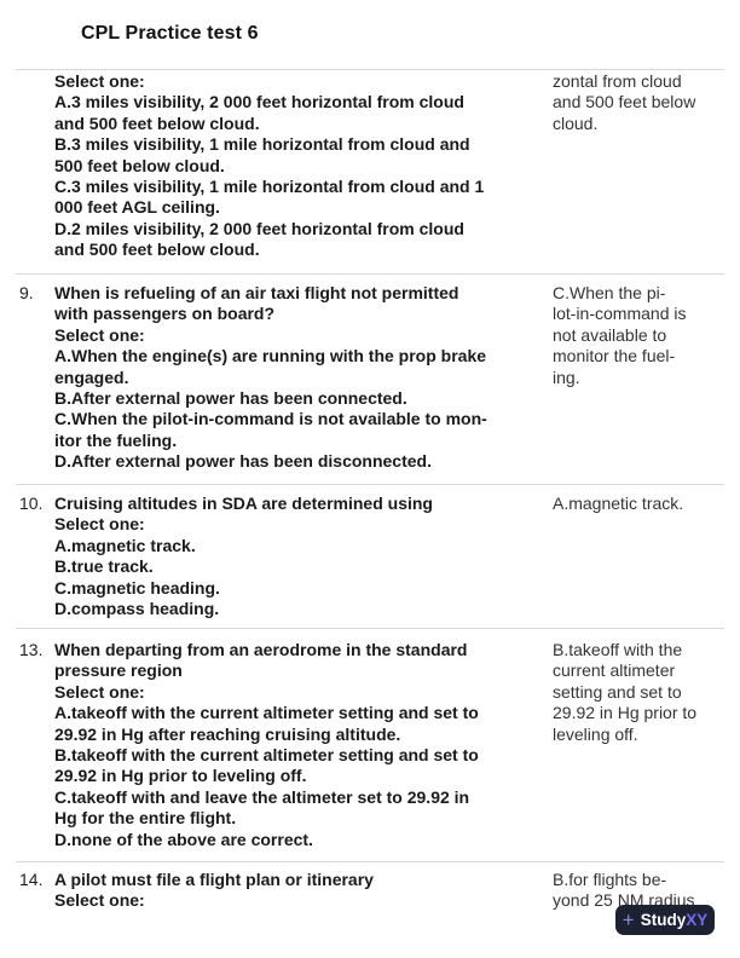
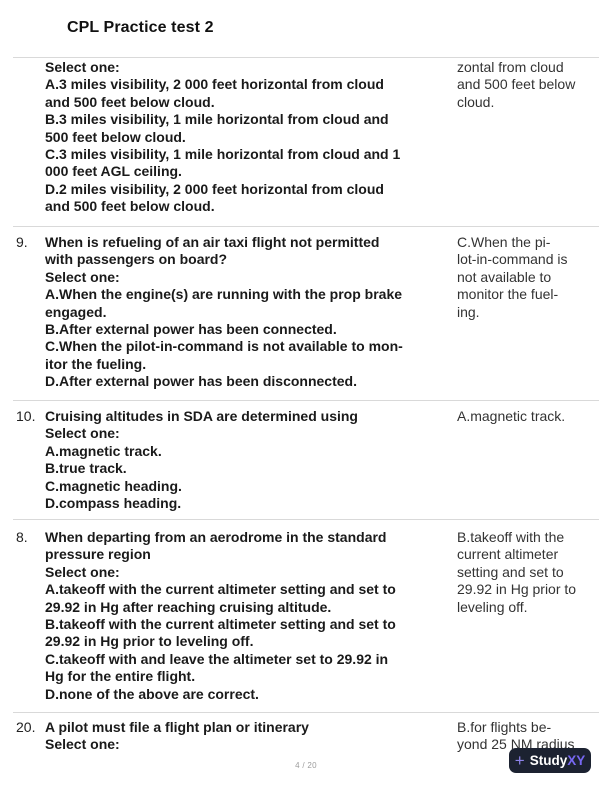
- CPL Practice test 6
+ CPL Practice test 2
  Select one:
  A.3 miles visibility, 2 000 feet horizontal from cloud
  and 500 feet below cloud.
  B.3 miles visibility, 1 mile horizontal from cloud and
  500 feet below cloud.
  C.3 miles visibility, 1 mile horizontal from cloud and 1
  000 feet AGL ceiling.
  D.2 miles visibility, 2 000 feet horizontal from cloud
  and 500 feet below cloud.
  zontal from cloud
  and 500 feet below
  cloud.
  9.
  When is refueling of an air taxi flight not permitted
  with passengers on board?
  Select one:
  A.When the engine(s) are running with the prop brake
  engaged.
  B.After external power has been connected.
  C.When the pilot-in-command is not available to mon-
  itor the fueling.
  D.After external power has been disconnected.
  C.When the pi-
  lot-in-command is
  not available to
  monitor the fuel-
  ing.
  10.
  Cruising altitudes in SDA are determined using
  Select one:
  A.magnetic track.
  B.true track.
  C.magnetic heading.
  D.compass heading.
  A.magnetic track.
- 13.
+ 8.
  When departing from an aerodrome in the standard
  pressure region
  Select one:
  A.takeoff with the current altimeter setting and set to
  29.92 in Hg after reaching cruising altitude.
  B.takeoff with the current altimeter setting and set to
  29.92 in Hg prior to leveling off.
  C.takeoff with and leave the altimeter set to 29.92 in
  Hg for the entire flight.
  D.none of the above are correct.
  B.takeoff with the
  current altimeter
  setting and set to
  29.92 in Hg prior to
  leveling off.
- 14.
+ 20.
  A pilot must file a flight plan or itinerary
  Select one:
  B.for flights be-
  yond 25 NM radius
+ 4 / 20
  +
  StudyXY
